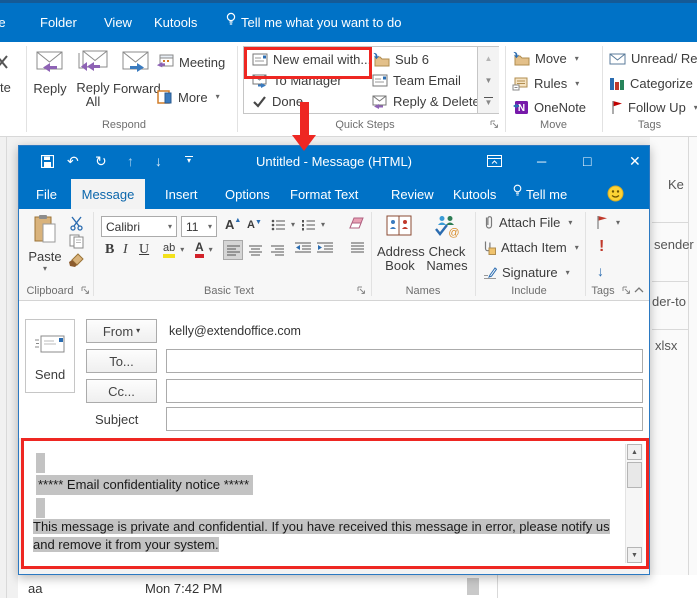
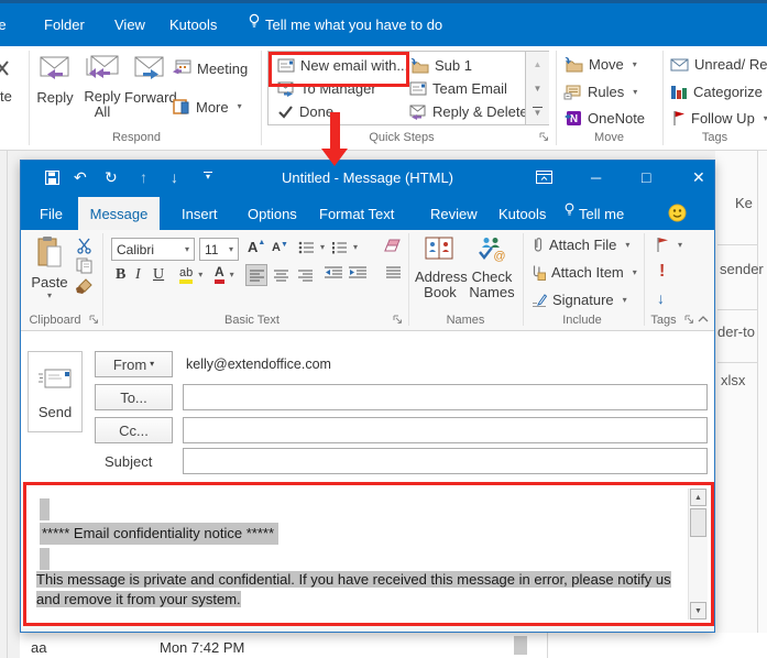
  Folder
  View
  Kutools
- Tell me what you want to do
+ Tell me what you have to do
  te
  Reply
  Reply
  All
  Forward
  Meeting
  More
  ▾
  Respond
  New email with...
  To Manager
  Don
- Sub 6
+ Sub 1
  Team Email
  Reply & Delet
  ▲
  ▼
  ▼
  Quick Steps
  Move
  ▾
  Rules
  ▾
  N
  OneNote
  Move
  Unread/ Re
  Categorize
  Follow Up
  ▾
  Tags
  Ke
  sender
  der-to
  xlsx
  aa
  Mon 7:42 PM
  ↶
  ↻
  ↑
  ↓
  ▾
  Untitled - Message (HTML)
  ─
  □
  ✕
  File
  Message
  Insert
  Options
  Format Text
  Review
  Kutools
  Tell me
  Paste
  ▾
  Clipboard
  Calibri
  ▾
  11
  ▾
  ▾
  ▾
  B
  I
  U
  ab
  ▾
  A
  ▾
  Basic Text
  Address
  Book
  @
  Check
  Names
  Names
  Attach File
  ▾
  Attach Item
  ▾
  Signature
  ▾
  Include
  ▾
  !
  ↓
  Tags
  Send
  From
  ▾
  kelly@extendoffice.com
  To...
  Cc...
  Subject
  ***** Email confidentiality notice *****
  This message is private and confidential. If you have received this message in error, please notify us and remove it from your system.
